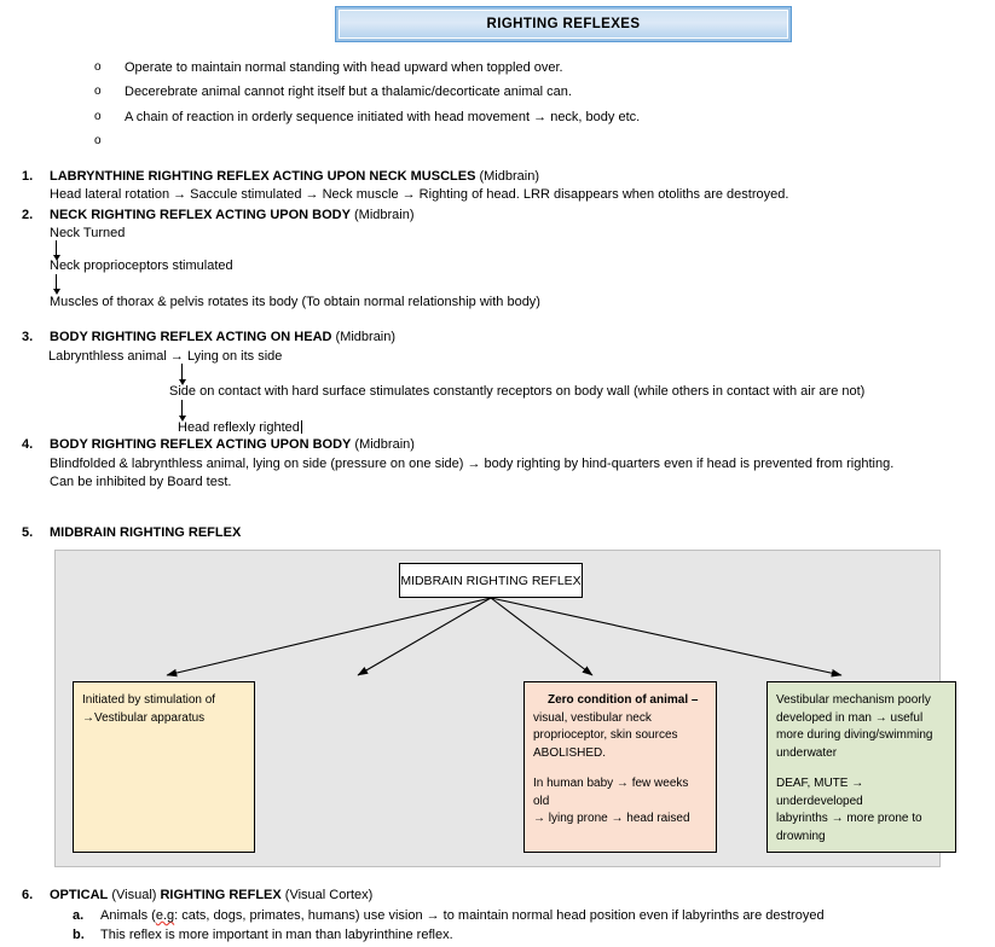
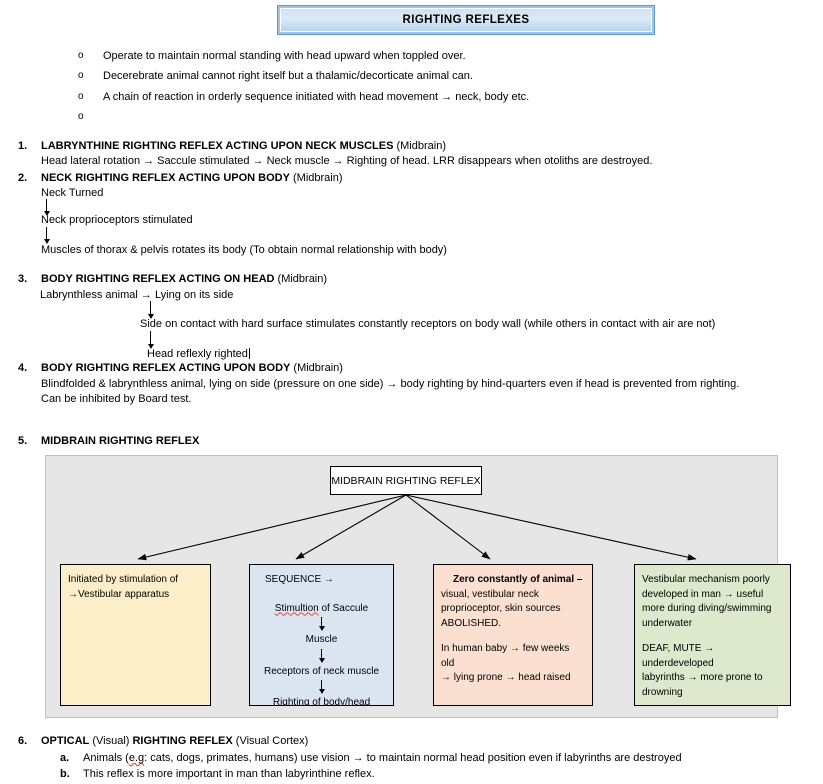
  RIGHTING REFLEXES
  o
  Operate to maintain normal standing with head upward when toppled over.
  o
  Decerebrate animal cannot right itself but a thalamic/decorticate animal can.
  o
  A chain of reaction in orderly sequence initiated with head movement → neck, body etc.
  o
  1.
  LABRYNTHINE RIGHTING REFLEX ACTING UPON NECK MUSCLES (Midbrain)
  Head lateral rotation → Saccule stimulated → Neck muscle → Righting of head. LRR disappears when otoliths are destroyed.
  2.
  NECK RIGHTING REFLEX ACTING UPON BODY (Midbrain)
  Neck Turned
  Neck proprioceptors stimulated
  Muscles of thorax & pelvis rotates its body (To obtain normal relationship with body)
  3.
  BODY RIGHTING REFLEX ACTING ON HEAD (Midbrain)
  Labrynthless animal → Lying on its side
  Side on contact with hard surface stimulates constantly receptors on body wall (while others in contact with air are not)
  Head reflexly righted
  4.
  BODY RIGHTING REFLEX ACTING UPON BODY (Midbrain)
  Blindfolded & labrynthless animal, lying on side (pressure on one side) → body righting by hind-quarters even if head is prevented from righting.
  Can be inhibited by Board test.
  5.
  MIDBRAIN RIGHTING REFLEX
  MIDBRAIN RIGHTING REFLEX
  Initiated by stimulation of
  →Vestibular apparatus
+ SEQUENCE →
+ Stimultion of Saccule
+ Muscle
+ Receptors of neck muscle
+ Righting of body/head
- Zero condition of animal –
+ Zero constantly of animal –
  visual, vestibular neck
  proprioceptor, skin sources
  ABOLISHED.
  In human baby → few weeks old
  → lying prone → head raised
  Vestibular mechanism poorly
  developed in man → useful
  more during diving/swimming
  underwater
  DEAF, MUTE → underdeveloped
  labyrinths → more prone to
  drowning
  6.
  OPTICAL (Visual) RIGHTING REFLEX (Visual Cortex)
  a.
  Animals (e.g: cats, dogs, primates, humans) use vision → to maintain normal head position even if labyrinths are destroyed
  b.
  This reflex is more important in man than labyrinthine reflex.
